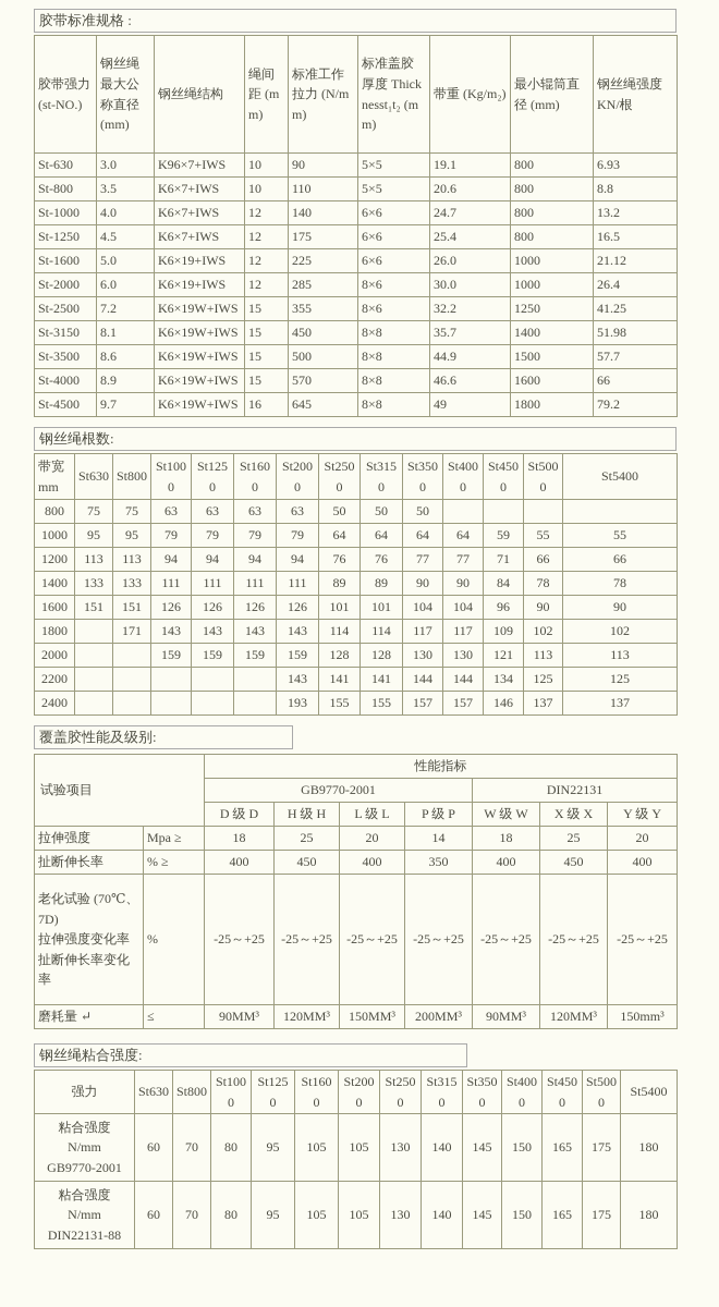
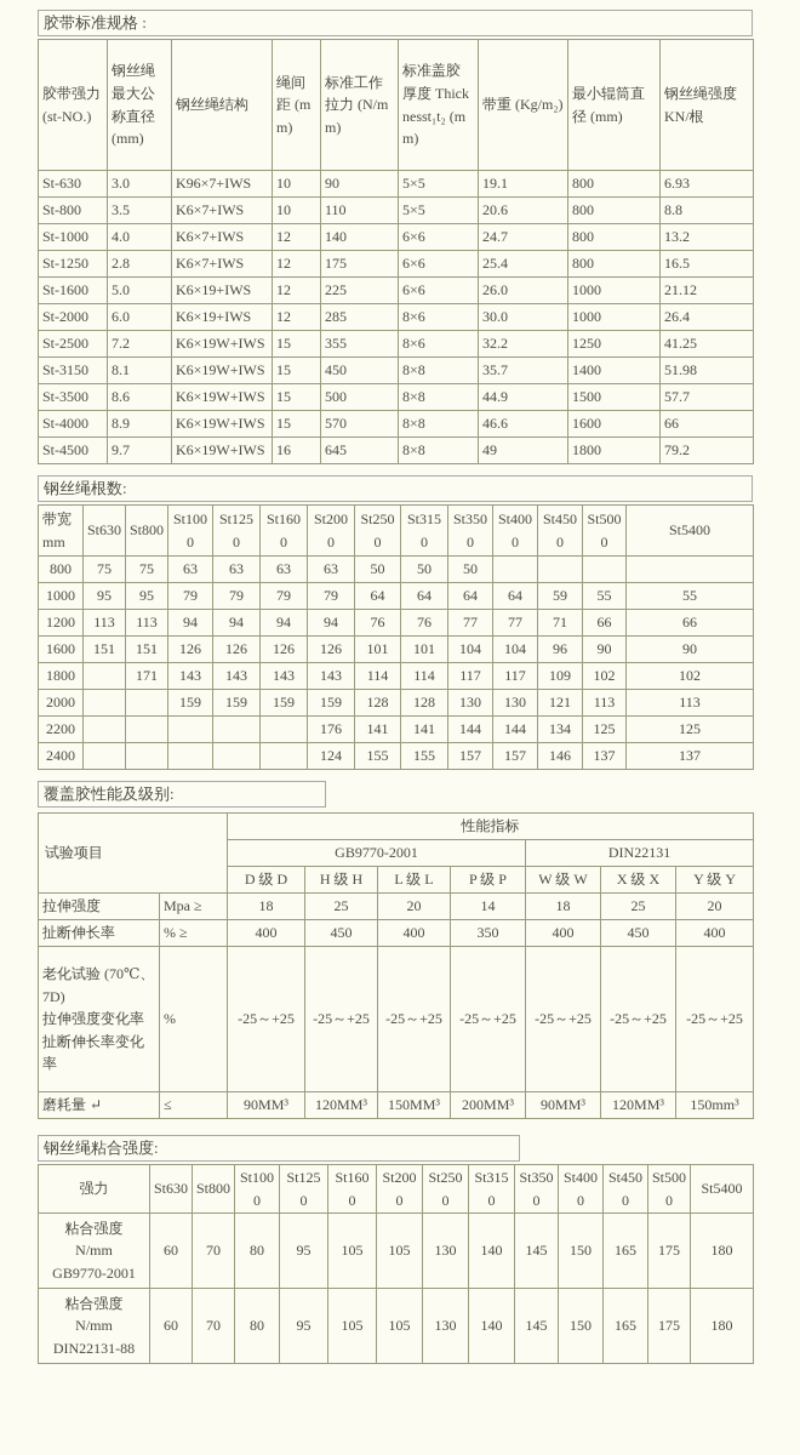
  胶带标准规格 :
  胶带强力 (st-NO.)	钢丝绳最大公称直径(mm)	钢丝绳结构	绳间距 (mm)	标准工作拉力 (N/mm)	标准盖胶厚度 Thicknesst₁t₂ (mm)	带重 (Kg/m₂)	最小辊筒直径 (mm)	钢丝绳强度 KN/根
  St-630	3.0	K96×7+IWS	10	90	5×5	19.1	800	6.93
  St-800	3.5	K6×7+IWS	10	110	5×5	20.6	800	8.8
  St-1000	4.0	K6×7+IWS	12	140	6×6	24.7	800	13.2
- St-1250	4.5	K6×7+IWS	12	175	6×6	25.4	800	16.5
+ St-1250	2.8	K6×7+IWS	12	175	6×6	25.4	800	16.5
  St-1600	5.0	K6×19+IWS	12	225	6×6	26.0	1000	21.12
  St-2000	6.0	K6×19+IWS	12	285	8×6	30.0	1000	26.4
  St-2500	7.2	K6×19W+IWS	15	355	8×6	32.2	1250	41.25
  St-3150	8.1	K6×19W+IWS	15	450	8×8	35.7	1400	51.98
  St-3500	8.6	K6×19W+IWS	15	500	8×8	44.9	1500	57.7
  St-4000	8.9	K6×19W+IWS	15	570	8×8	46.6	1600	66
  St-4500	9.7	K6×19W+IWS	16	645	8×8	49	1800	79.2
  钢丝绳根数:
  带宽 mm	St630	St800	St1000	St1250	St1600	St2000	St2500	St3150	St3500	St4000	St4500	St5000	St5400
  800	75	75	63	63	63	63	50	50	50
  1000	95	95	79	79	79	79	64	64	64	64	59	55	55
  1200	113	113	94	94	94	94	76	76	77	77	71	66	66
- 1400	133	133	111	111	111	111	89	89	90	90	84	78	78
  1600	151	151	126	126	126	126	101	101	104	104	96	90	90
  1800		171	143	143	143	143	114	114	117	117	109	102	102
  2000			159	159	159	159	128	128	130	130	121	113	113
- 2200						143	141	141	144	144	134	125	125
+ 2200						176	141	141	144	144	134	125	125
- 2400						193	155	155	157	157	146	137	137
+ 2400						124	155	155	157	157	146	137	137
  覆盖胶性能及级别:
  试验项目	性能指标
  GB9770-2001	DIN22131
  D 级 D	H 级 H	L 级 L	P 级 P	W 级 W	X 级 X	Y 级 Y
  拉伸强度	Mpa ≥	18	25	20	14	18	25	20
  扯断伸长率	% ≥	400	450	400	350	400	450	400
  老化试验 (70℃、 7D) 拉伸强度变化率 扯断伸长率变化率	%	-25～+25	-25～+25	-25～+25	-25～+25	-25～+25	-25～+25	-25～+25
  磨耗量 ↵	≤	90MM³	120MM³	150MM³	200MM³	90MM³	120MM³	150mm³
  钢丝绳粘合强度:
  强力	St630	St800	St1000	St1250	St1600	St2000	St2500	St3150	St3500	St4000	St4500	St5000	St5400
  粘合强度 N/mm GB9770-2001	60	70	80	95	105	105	130	140	145	150	165	175	180
  粘合强度 N/mm DIN22131-88	60	70	80	95	105	105	130	140	145	150	165	175	180
